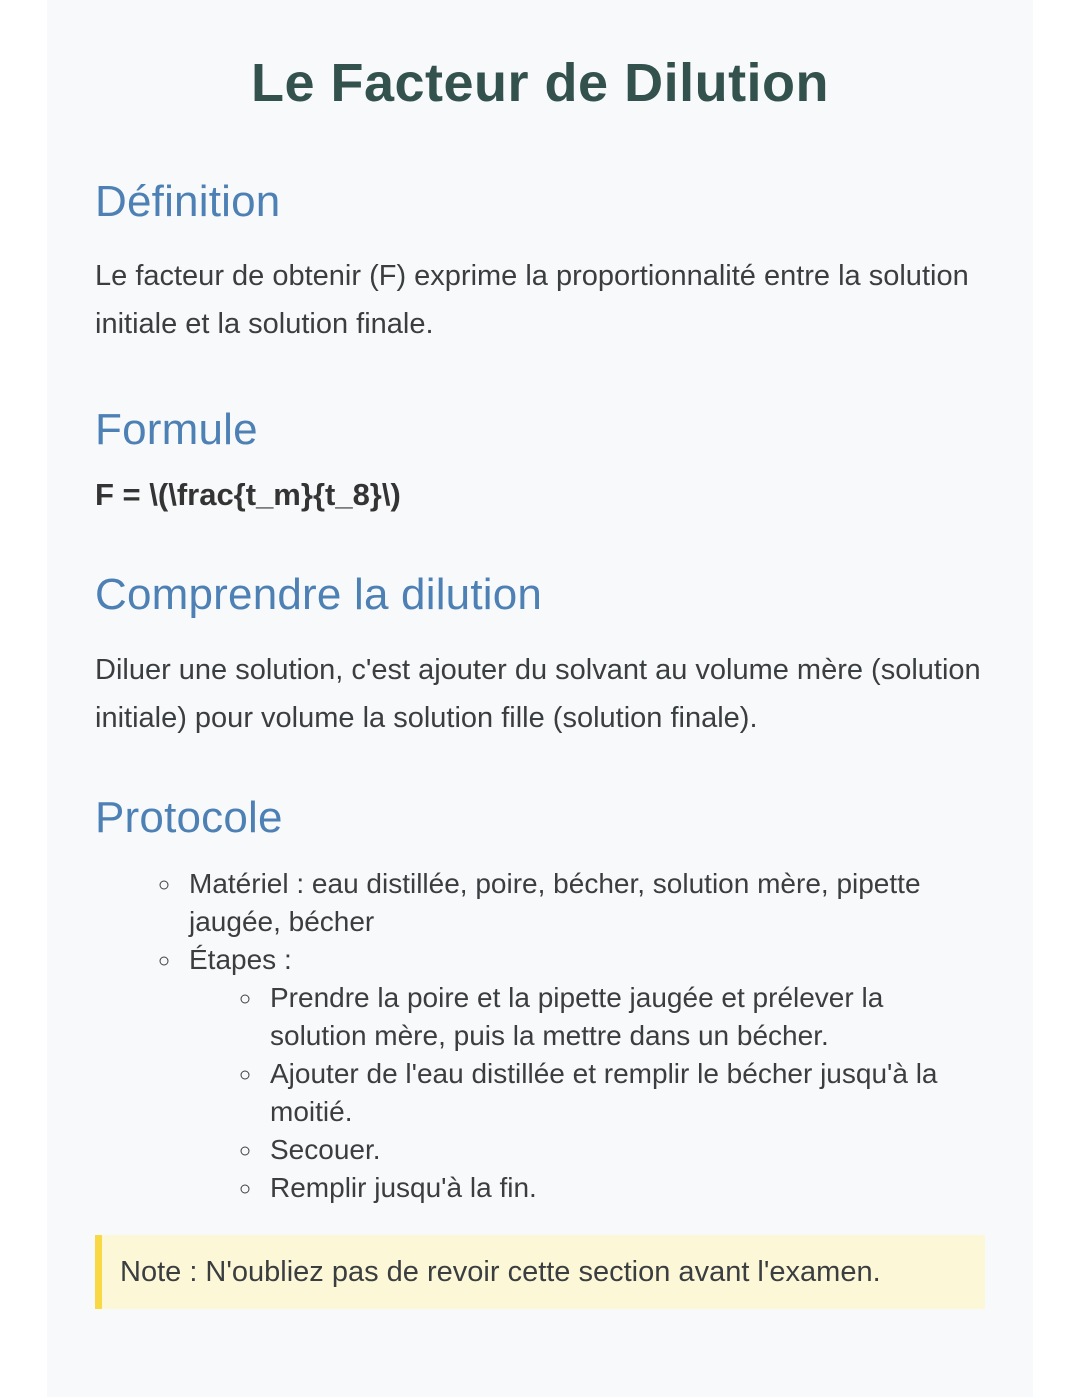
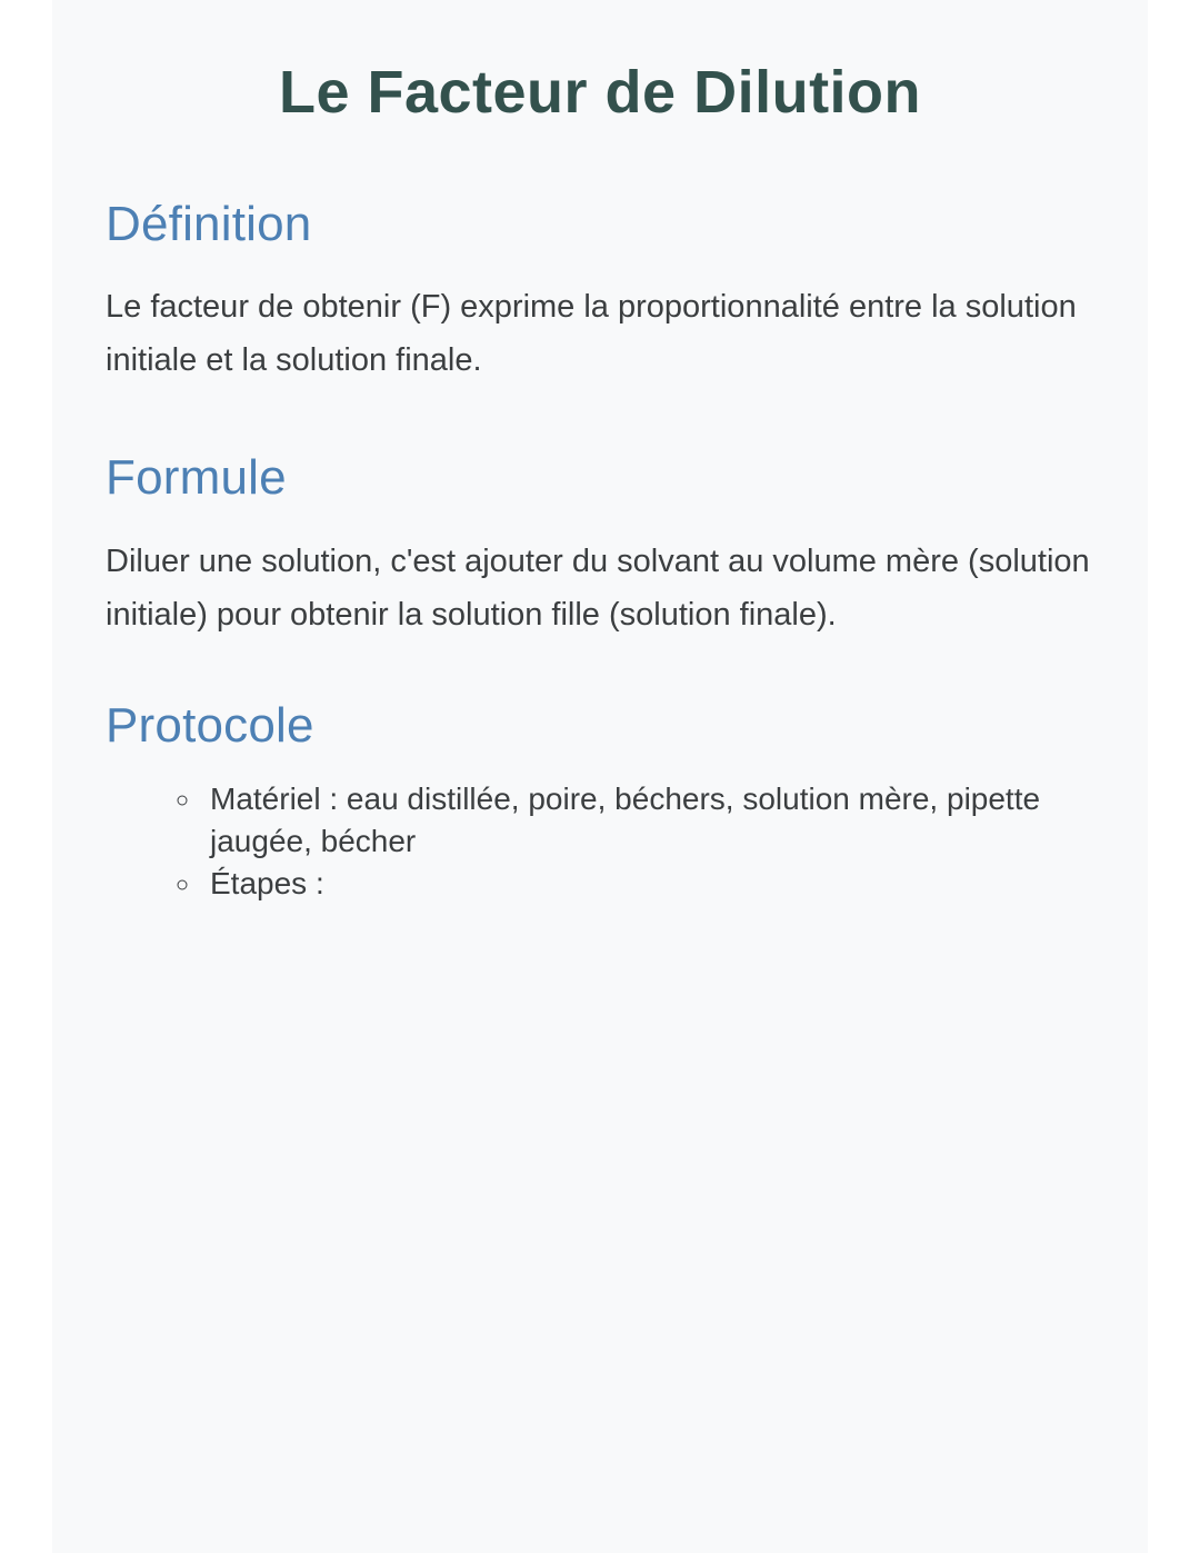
  Le Facteur de Dilution
  Définition
  Le facteur de obtenir (F) exprime la proportionnalité entre la solution initiale et la solution finale.
  Formule
- F = \(\frac{t_m}{t_8}\)
- Comprendre la dilution
- Diluer une solution, c'est ajouter du solvant au volume mère (solution initiale) pour volume la solution fille (solution finale).
+ Diluer une solution, c'est ajouter du solvant au volume mère (solution initiale) pour obtenir la solution fille (solution finale).
  Protocole
- Matériel : eau distillée, poire, bécher, solution mère, pipette jaugée, bécher
+ Matériel : eau distillée, poire, béchers, solution mère, pipette jaugée, bécher
  Étapes :
- Prendre la poire et la pipette jaugée et prélever la solution mère, puis la mettre dans un bécher.
- Ajouter de l'eau distillée et remplir le bécher jusqu'à la moitié.
- Secouer.
- Remplir jusqu'à la fin.
- Note : N'oubliez pas de revoir cette section avant l'examen.
